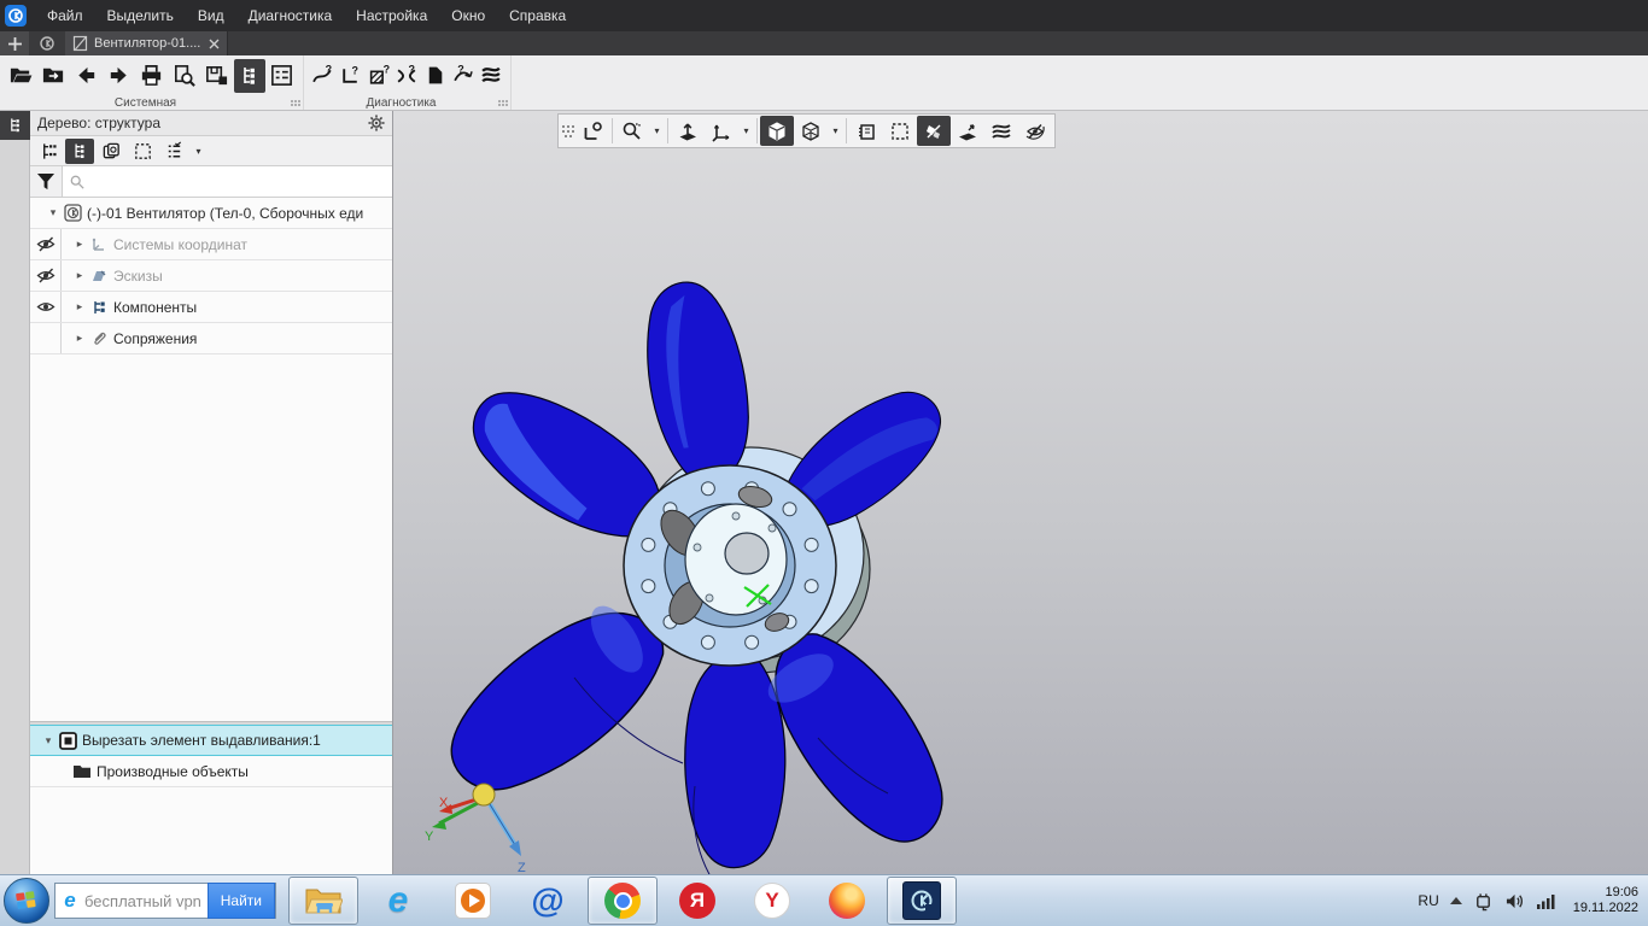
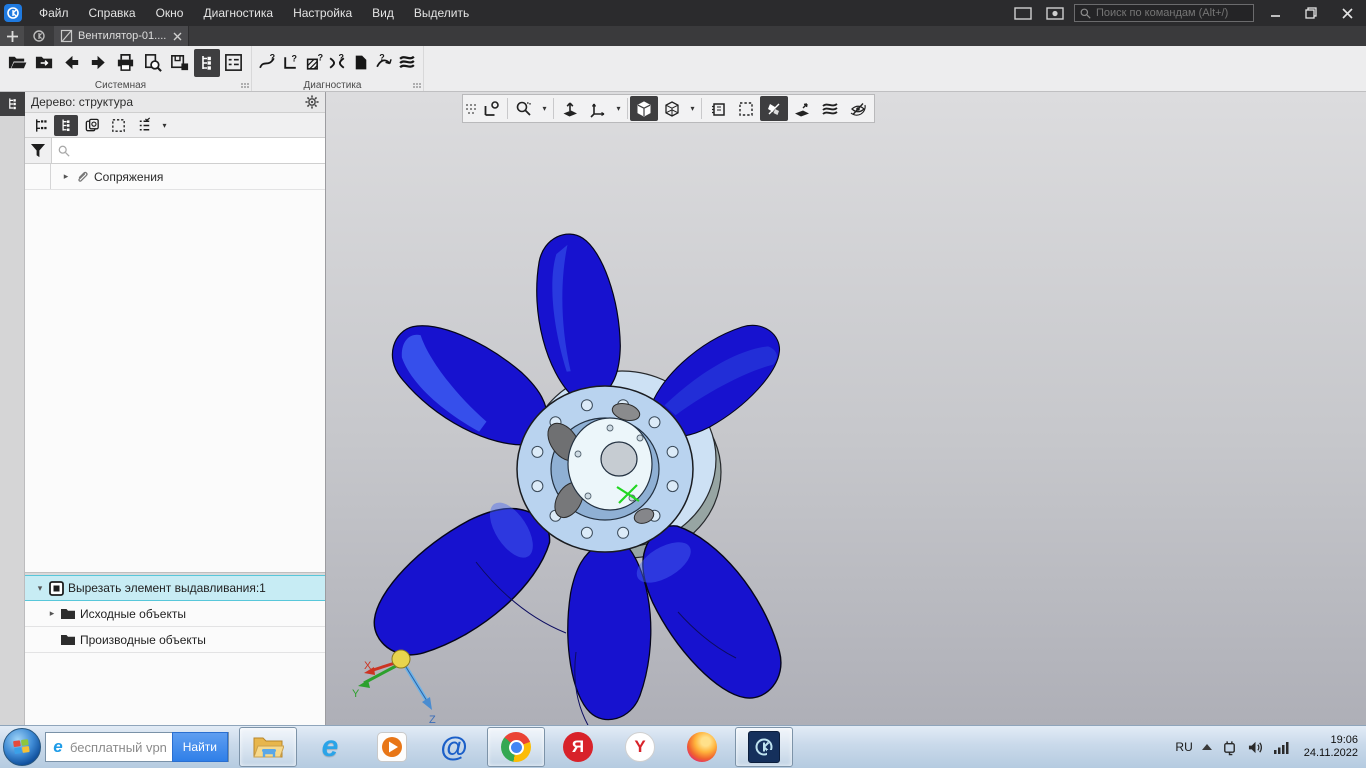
  Файл
- Выделить
+ Справка
- Вид
+ Окно
  Диагностика
  Настройка
- Окно
+ Вид
- Справка
+ Выделить
+ Поиск по командам (Alt+/)
  Вентилятор-01....
  Системная
  ?
  ?
  ?
  ?
  ?
  Диагностика
  Дерево: структура
- (-)-01 Вентилятор (Тел-0, Сборочных еди
- Системы координат
- Эскизы
- Компоненты
  Сопряжения
  Вырезать элемент выдавливания:1
+ Исходные объекты
  Производные объекты
  X
  Y
  Z
  e
  бесплатный vpn
  Найти
  e
  @
  Я
  Y
  RU
  19:06
- 19.11.2022
+ 24.11.2022
